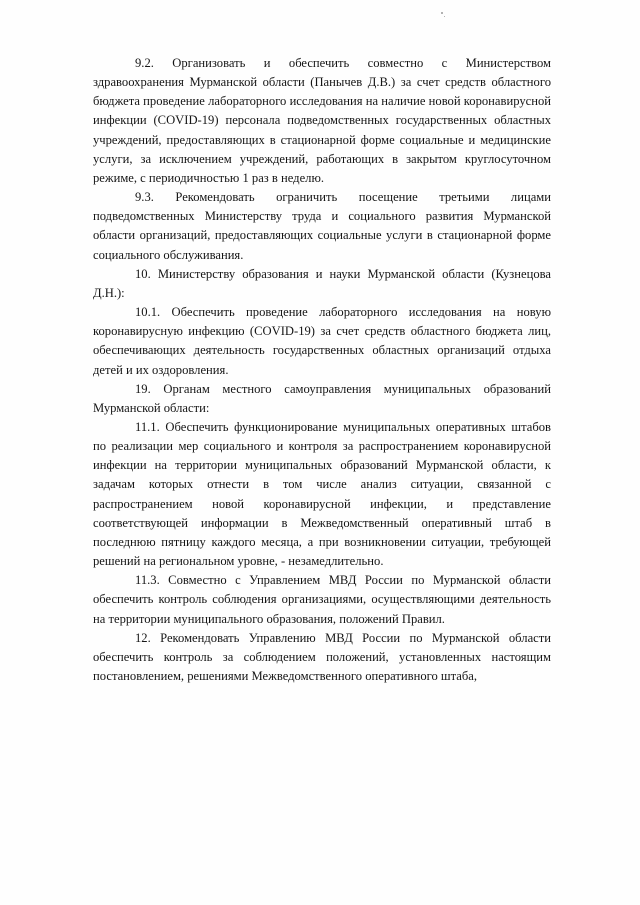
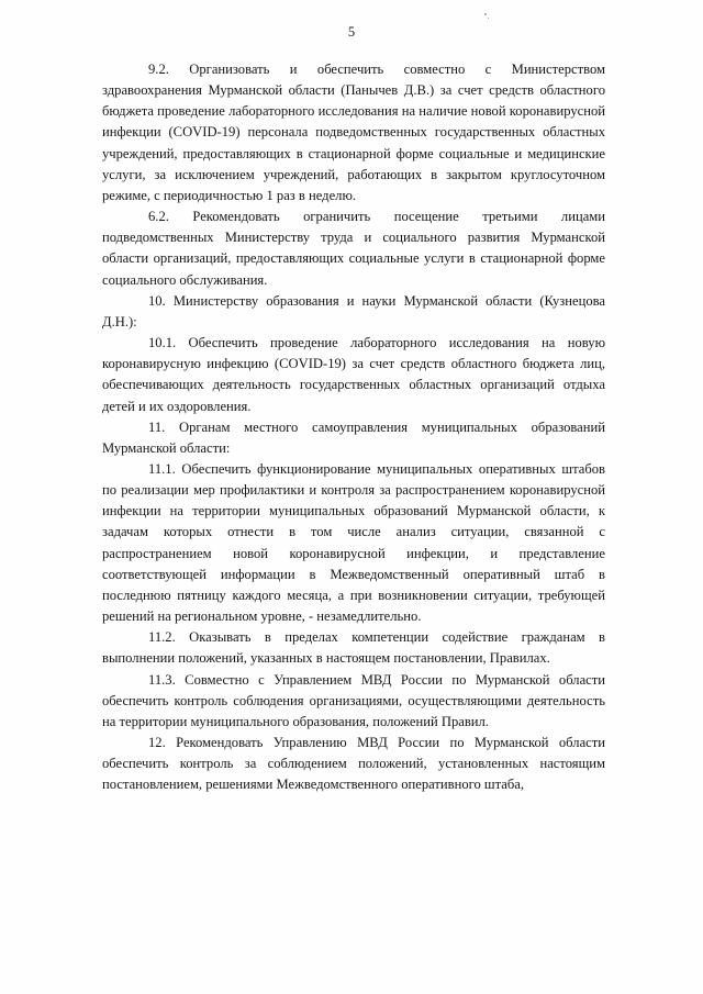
+ 5
  9.2. Организовать и обеспечить совместно с Министерством здравоохранения Мурманской области (Панычев Д.В.) за счет средств областного бюджета проведение лабораторного исследования на наличие новой коронавирусной инфекции (COVID-19) персонала подведомственных государственных областных учреждений, предоставляющих в стационарной форме социальные и медицинские услуги, за исключением учреждений, работающих в закрытом круглосуточном режиме, с периодичностью 1 раз в неделю.
- 9.3. Рекомендовать ограничить посещение третьими лицами подведомственных Министерству труда и социального развития Мурманской области организаций, предоставляющих социальные услуги в стационарной форме социального обслуживания.
+ 6.2. Рекомендовать ограничить посещение третьими лицами подведомственных Министерству труда и социального развития Мурманской области организаций, предоставляющих социальные услуги в стационарной форме социального обслуживания.
  10. Министерству образования и науки Мурманской области (Кузнецова Д.Н.):
  10.1. Обеспечить проведение лабораторного исследования на новую коронавирусную инфекцию (COVID-19) за счет средств областного бюджета лиц, обеспечивающих деятельность государственных областных организаций отдыха детей и их оздоровления.
- 19. Органам местного самоуправления муниципальных образований Мурманской области:
+ 11. Органам местного самоуправления муниципальных образований Мурманской области:
- 11.1. Обеспечить функционирование муниципальных оперативных штабов по реализации мер социального и контроля за распространением коронавирусной инфекции на территории муниципальных образований Мурманской области, к задачам которых отнести в том числе анализ ситуации, связанной с распространением новой коронавирусной инфекции, и представление соответствующей информации в Межведомственный оперативный штаб в последнюю пятницу каждого месяца, а при возникновении ситуации, требующей решений на региональном уровне, - незамедлительно.
+ 11.1. Обеспечить функционирование муниципальных оперативных штабов по реализации мер профилактики и контроля за распространением коронавирусной инфекции на территории муниципальных образований Мурманской области, к задачам которых отнести в том числе анализ ситуации, связанной с распространением новой коронавирусной инфекции, и представление соответствующей информации в Межведомственный оперативный штаб в последнюю пятницу каждого месяца, а при возникновении ситуации, требующей решений на региональном уровне, - незамедлительно.
+ 11.2. Оказывать в пределах компетенции содействие гражданам в выполнении положений, указанных в настоящем постановлении, Правилах.
  11.3. Совместно с Управлением МВД России по Мурманской области обеспечить контроль соблюдения организациями, осуществляющими деятельность на территории муниципального образования, положений Правил.
  12. Рекомендовать Управлению МВД России по Мурманской области обеспечить контроль за соблюдением положений, установленных настоящим постановлением, решениями Межведомственного оперативного штаба,
